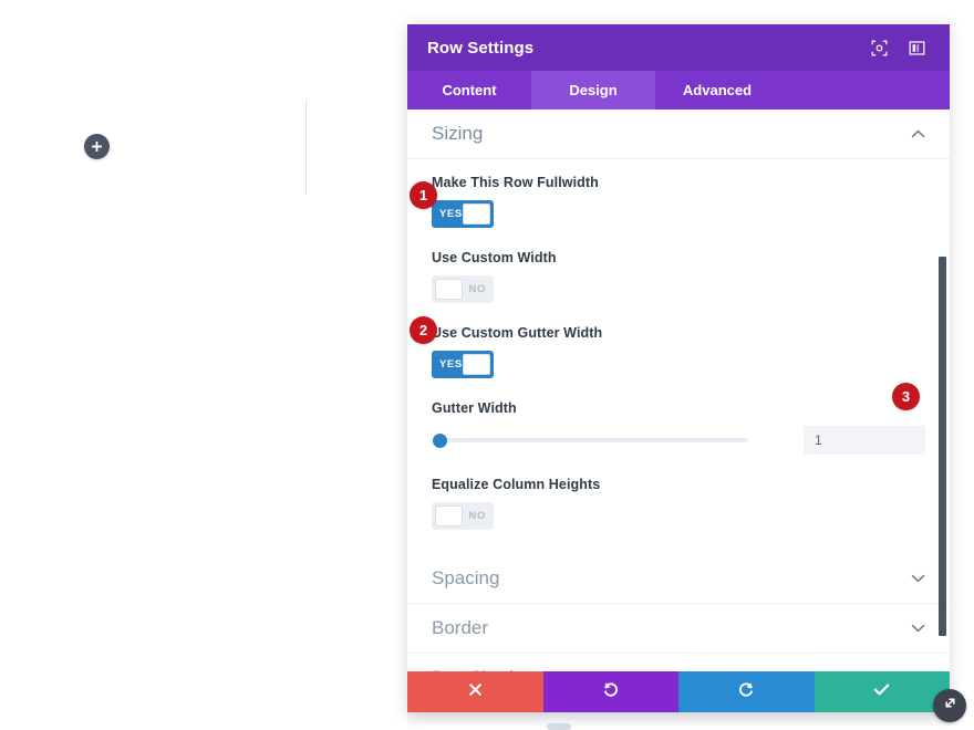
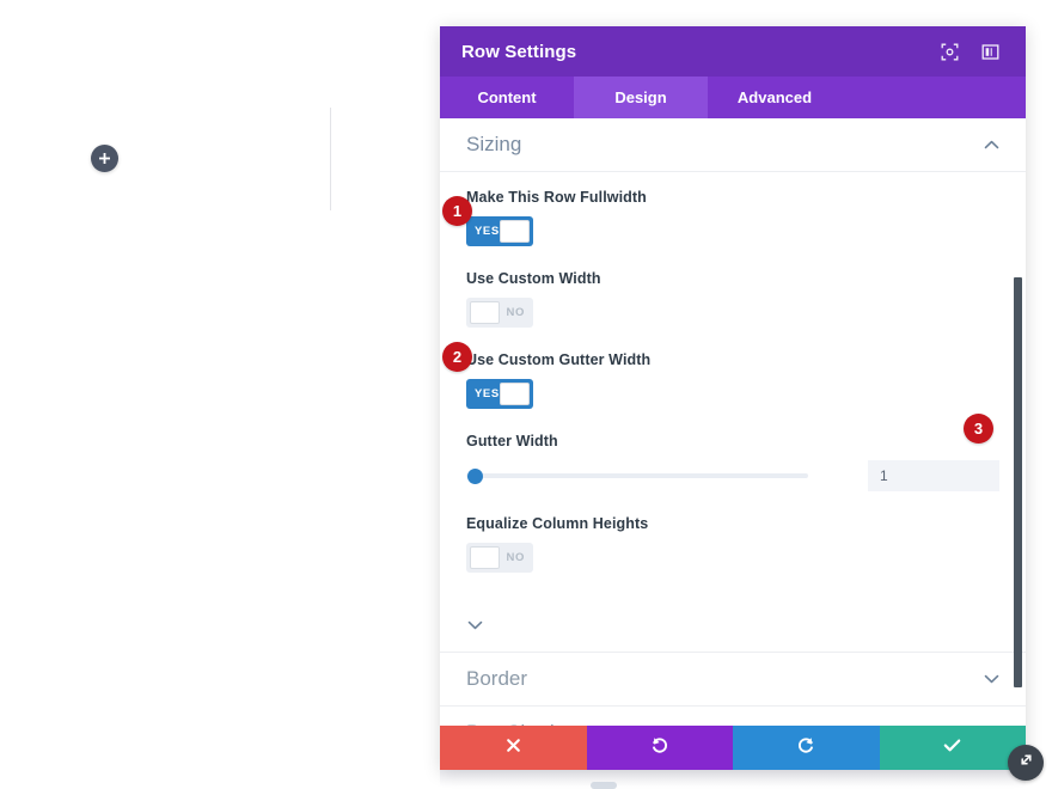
  Row Settings
  Content
  Design
  Advanced
  Sizing
  Make This Row Fullwidth
  YES
  Use Custom Width
  NO
  se Custom Gutter Width
  YES
  Gutter Width
  1
  Equalize Column Heights
  NO
- Spacing
  Border
  1
  2
  3
